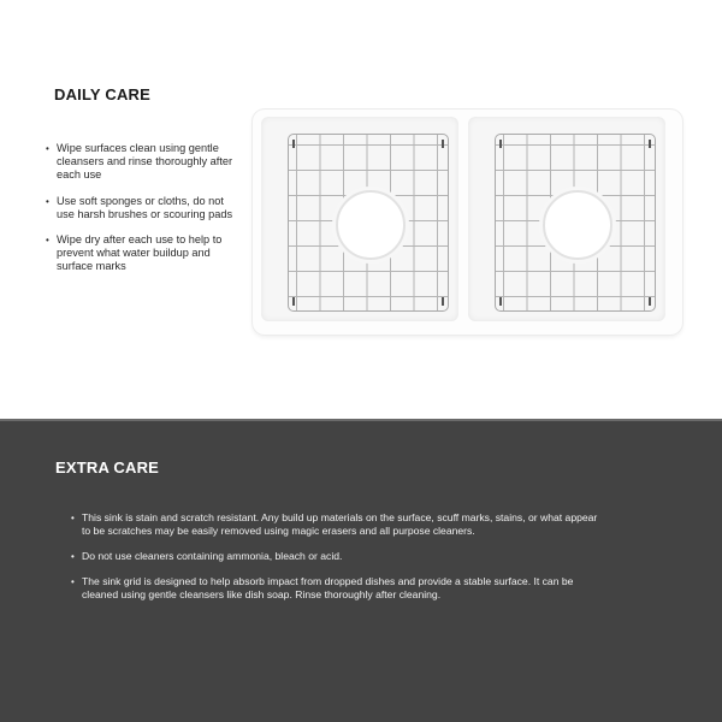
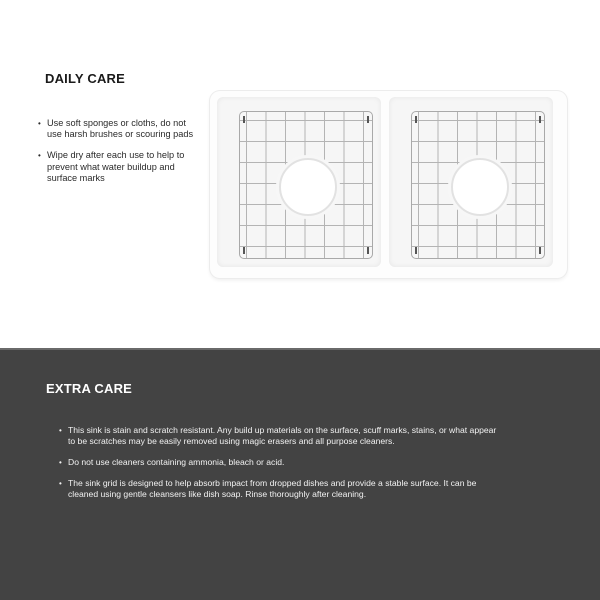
  DAILY CARE
- Wipe surfaces clean using gentle cleansers and rinse thoroughly after each use
  Use soft sponges or cloths, do not use harsh brushes or scouring pads
  Wipe dry after each use to help to prevent what water buildup and surface marks
  EXTRA CARE
  This sink is stain and scratch resistant. Any build up materials on the surface, scuff marks, stains, or what appear to be scratches may be easily removed using magic erasers and all purpose cleaners.
  Do not use cleaners containing ammonia, bleach or acid.
  The sink grid is designed to help absorb impact from dropped dishes and provide a stable surface. It can be cleaned using gentle cleansers like dish soap. Rinse thoroughly after cleaning.
